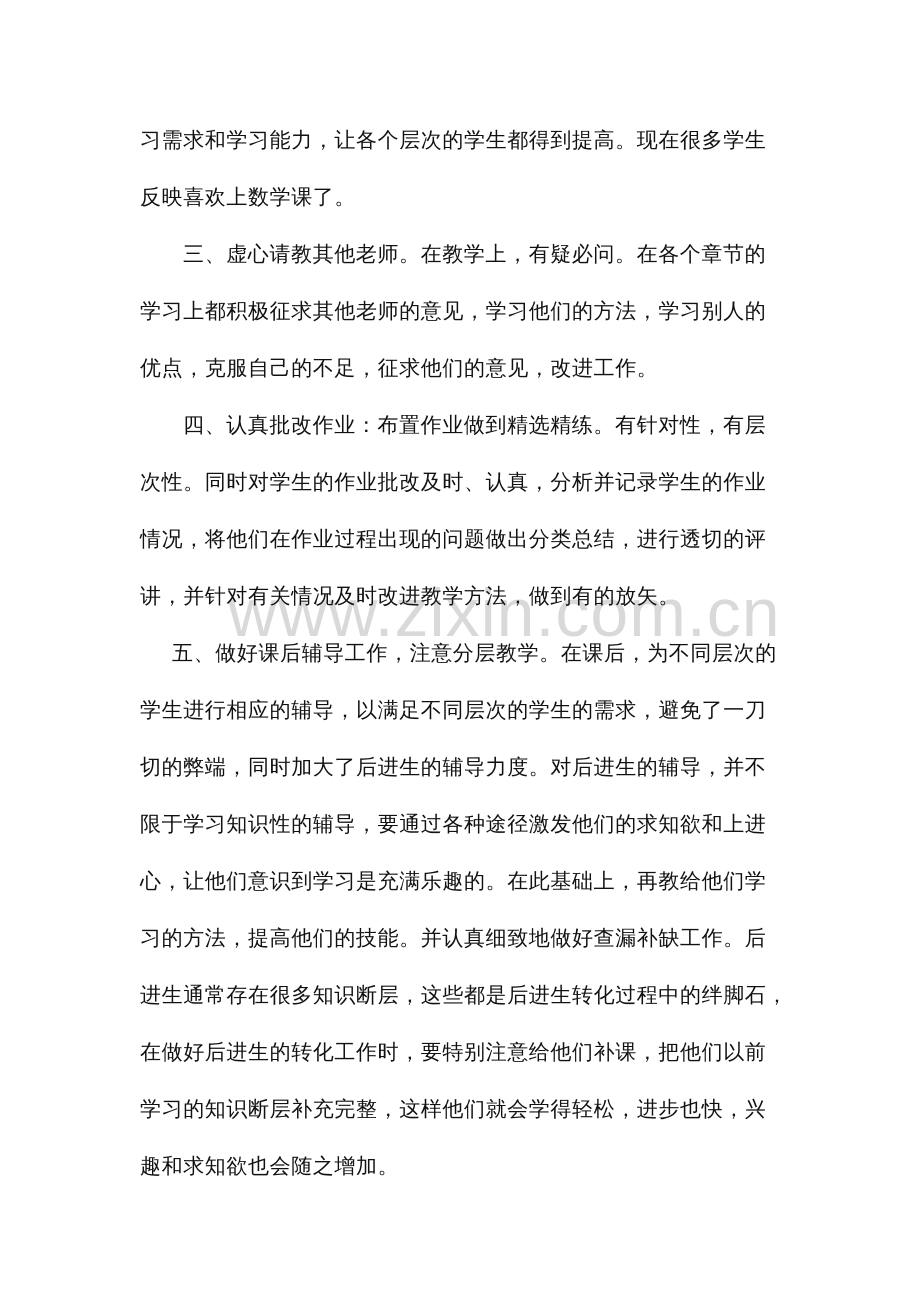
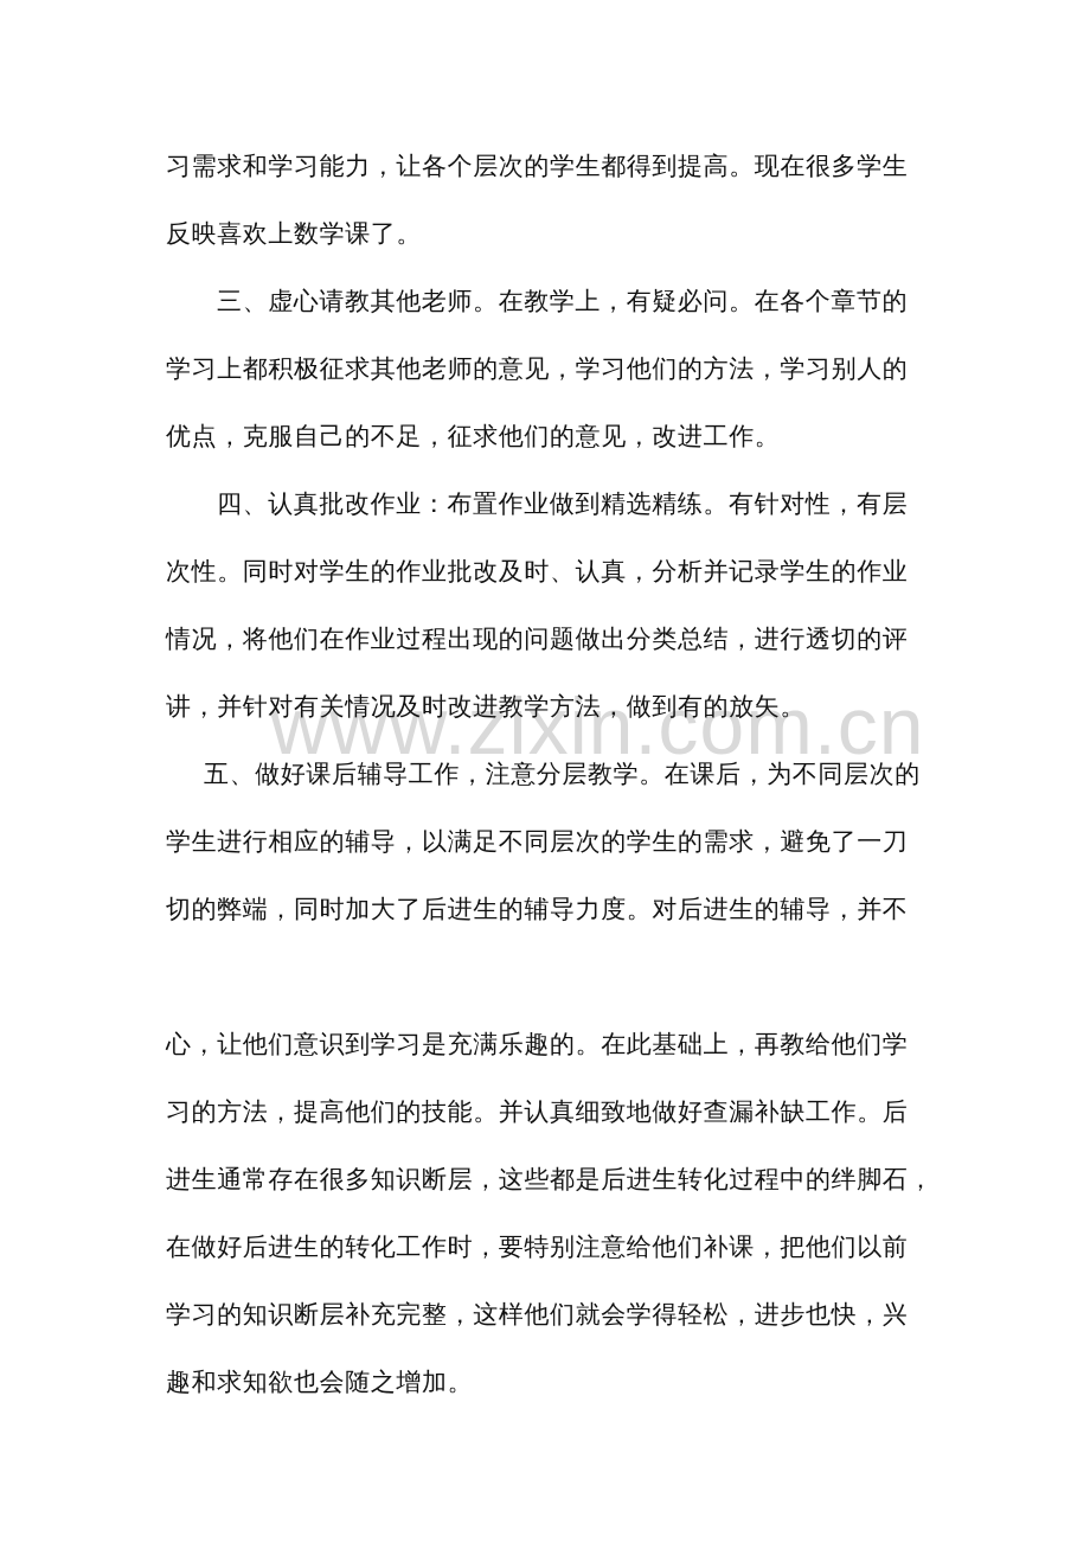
  www.zixin.com.cn
  习需求和学习能力，让各个层次的学生都得到提高。现在很多学生
  反映喜欢上数学课了。
  三、虚心请教其他老师。在教学上，有疑必问。在各个章节的
  学习上都积极征求其他老师的意见，学习他们的方法，学习别人的
  优点，克服自己的不足，征求他们的意见，改进工作。
  四、认真批改作业：布置作业做到精选精练。有针对性，有层
  次性。同时对学生的作业批改及时、认真，分析并记录学生的作业
  情况，将他们在作业过程出现的问题做出分类总结，进行透切的评
  讲，并针对有关情况及时改进教学方法，做到有的放矢。
  五、做好课后辅导工作，注意分层教学。在课后，为不同层次的
  学生进行相应的辅导，以满足不同层次的学生的需求，避免了一刀
  切的弊端，同时加大了后进生的辅导力度。对后进生的辅导，并不
- 限于学习知识性的辅导，要通过各种途径激发他们的求知欲和上进
  心，让他们意识到学习是充满乐趣的。在此基础上，再教给他们学
  习的方法，提高他们的技能。并认真细致地做好查漏补缺工作。后
  进生通常存在很多知识断层，这些都是后进生转化过程中的绊脚石，
  在做好后进生的转化工作时，要特别注意给他们补课，把他们以前
  学习的知识断层补充完整，这样他们就会学得轻松，进步也快，兴
  趣和求知欲也会随之增加。
